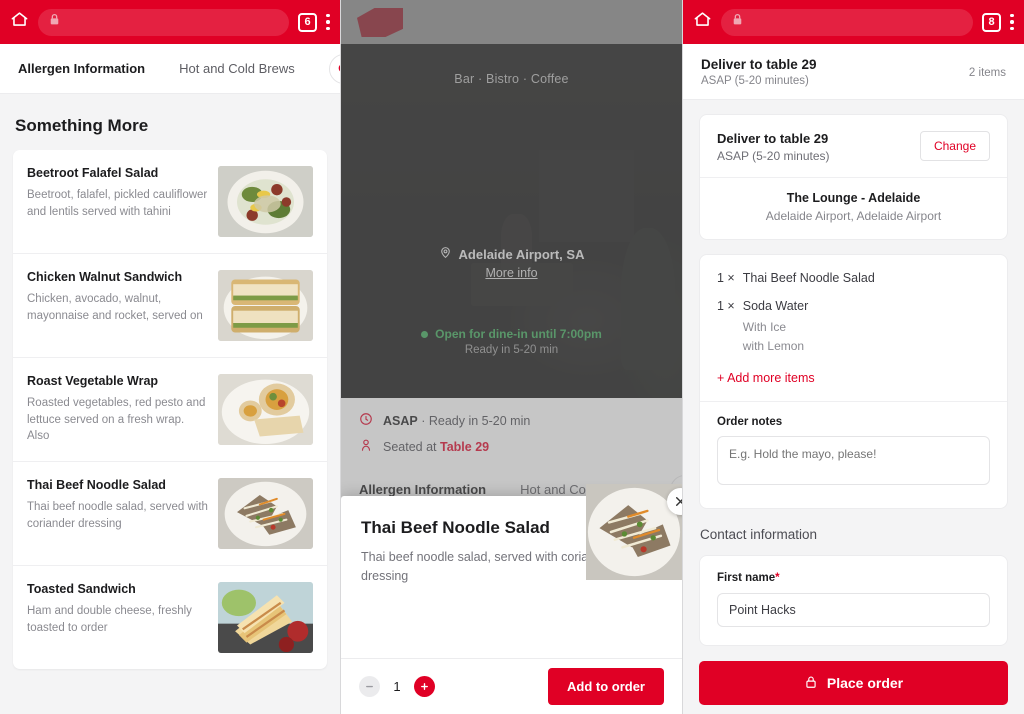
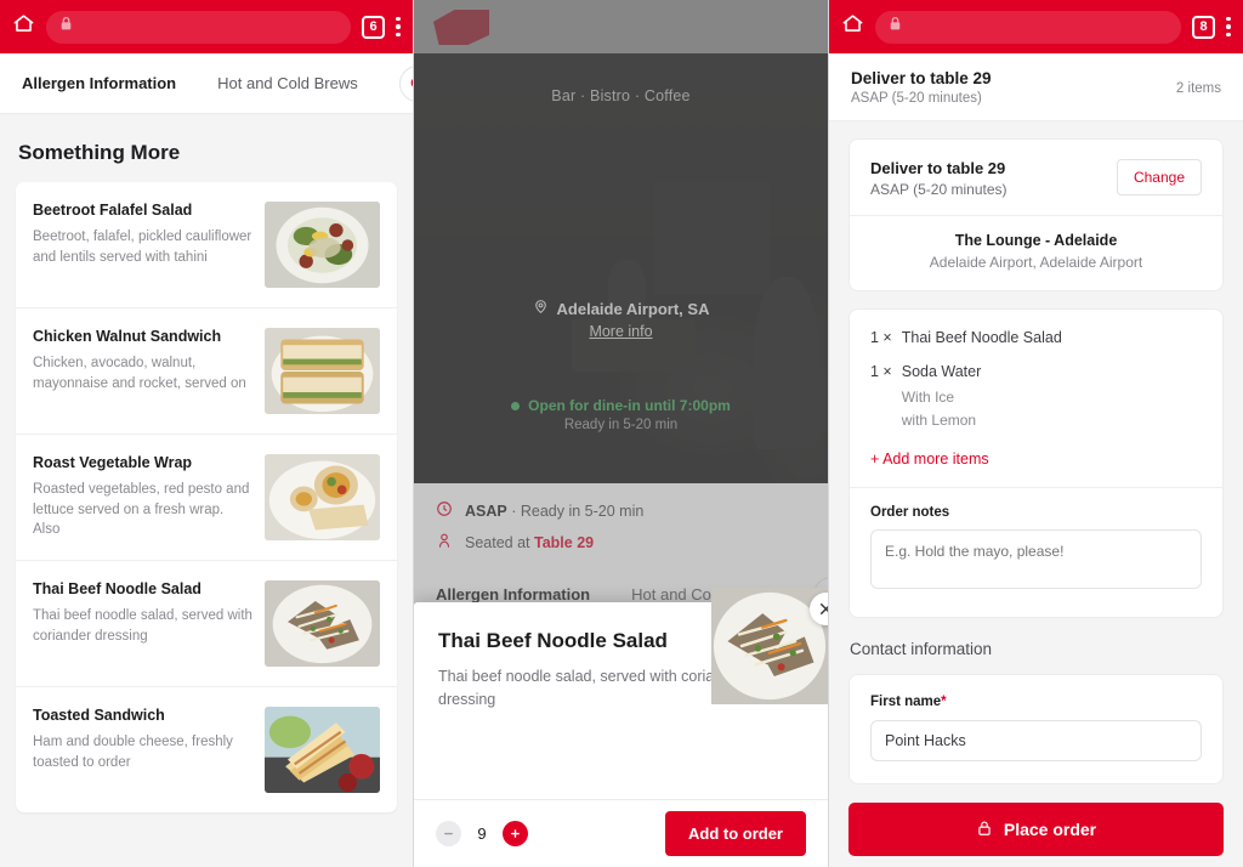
  6
  Allergen Information
  Hot and Cold Brews
  Something More
  Beetroot Falafel Salad
  Beetroot, falafel, pickled cauliflower and lentils served with tahini
  Chicken Walnut Sandwich
  Chicken, avocado, walnut, mayonnaise and rocket, served on
  Roast Vegetable Wrap
  Roasted vegetables, red pesto and lettuce served on a fresh wrap. Also
  Thai Beef Noodle Salad
  Thai beef noodle salad, served with coriander dressing
  Toasted Sandwich
  Ham and double cheese, freshly toasted to order
  Bar · Bistro · Coffee
  Adelaide Airport, SA
  More info
  Open for dine-in until 7:00pm
  Ready in 5-20 min
  ASAP · Ready in 5-20 min
  Seated at Table 29
  Allergen Information
  Thai Beef Noodle Salad
  Thai beef noodle salad, served with coria dressing
- 1
+ 9
  Add to order
  8
  Deliver to table 29
  ASAP (5-20 minutes)
  2 items
  Deliver to table 29
  ASAP (5-20 minutes)
  Change
  The Lounge - Adelaide
  Adelaide Airport, Adelaide Airport
  1 ×
  Thai Beef Noodle Salad
  1 ×
  Soda Water
  With Ice
  with Lemon
  + Add more items
  Order notes
  E.g. Hold the mayo, please!
  Contact information
  First name*
  Point Hacks
  Place order
